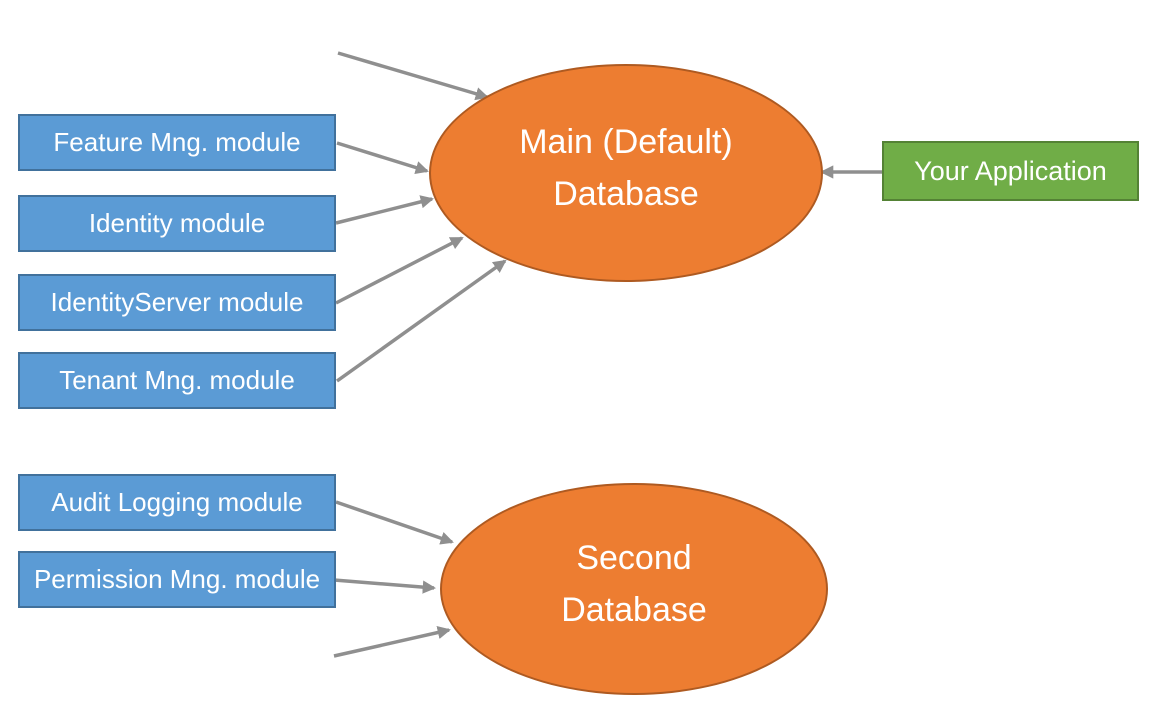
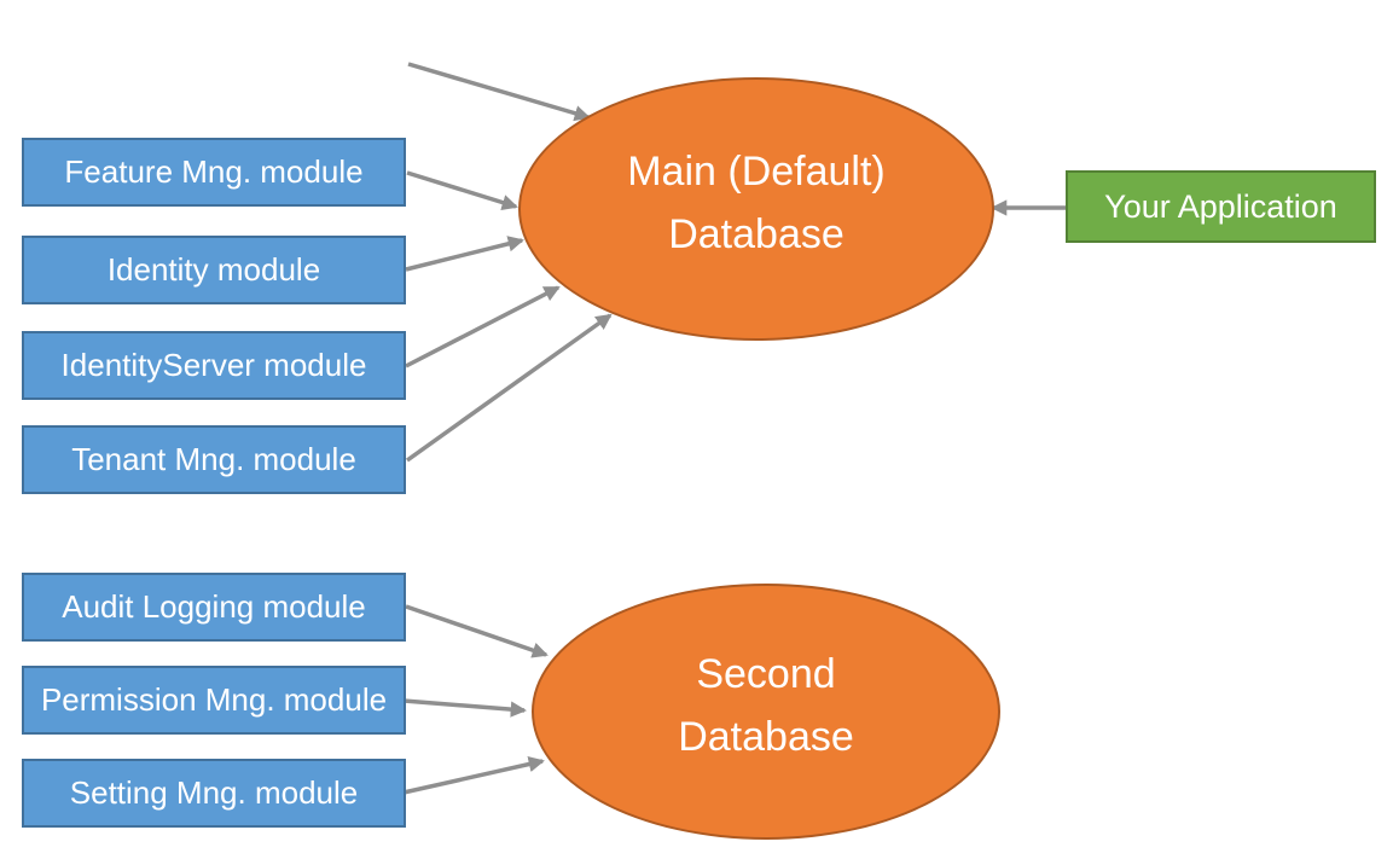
  Feature Mng. module
  Identity module
  IdentityServer module
  Tenant Mng. module
  Audit Logging module
  Permission Mng. module
+ Setting Mng. module
  Main (Default)
  Database
  Second
  Database
  Your Application
